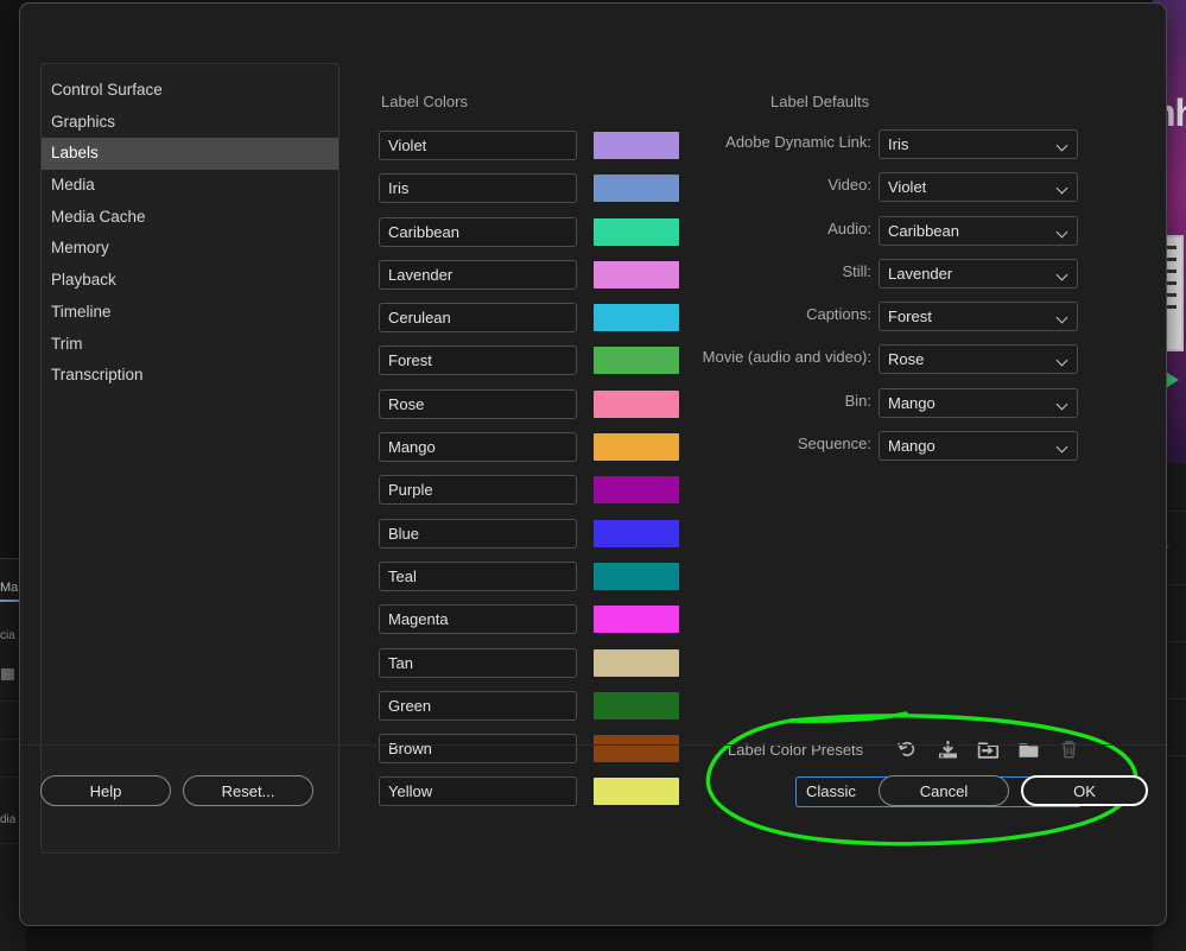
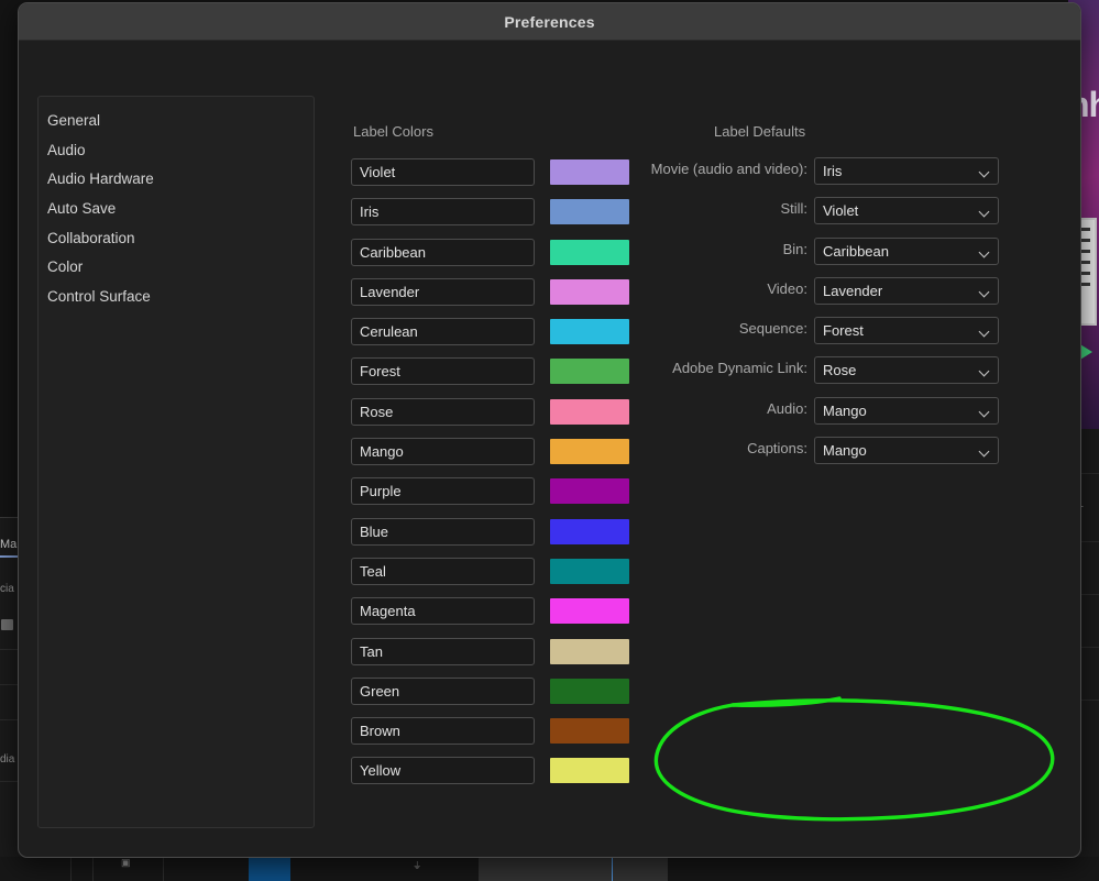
  cia
  dia
+ ▣
+ ⏚
+ Preferences
+ General
+ Audio
+ Audio Hardware
+ Auto Save
+ Collaboration
+ Color
  Control Surface
- Graphics
- Labels
- Media
- Media Cache
- Memory
- Playback
- Timeline
- Trim
- Transcription
  Label Colors
  Label Defaults
  Violet
  Iris
  Caribbean
  Lavender
  Cerulean
  Forest
  Rose
  Mango
  Purple
  Blue
  Teal
  Magenta
  Tan
  Green
  Brown
  Yellow
- Adobe Dynamic Link:
+ Movie (audio and video):
  Iris
- Video:
+ Still:
  Violet
- Audio:
+ Bin:
  Caribbean
- Still:
+ Video:
  Lavender
- Captions:
+ Sequence:
  Forest
- Movie (audio and video):
+ Adobe Dynamic Link:
  Rose
- Bin:
+ Audio:
  Mango
- Sequence:
+ Captions:
  Mango
- Label Color Presets
- Classic
- Help
- Reset...
- Cancel
- OK
